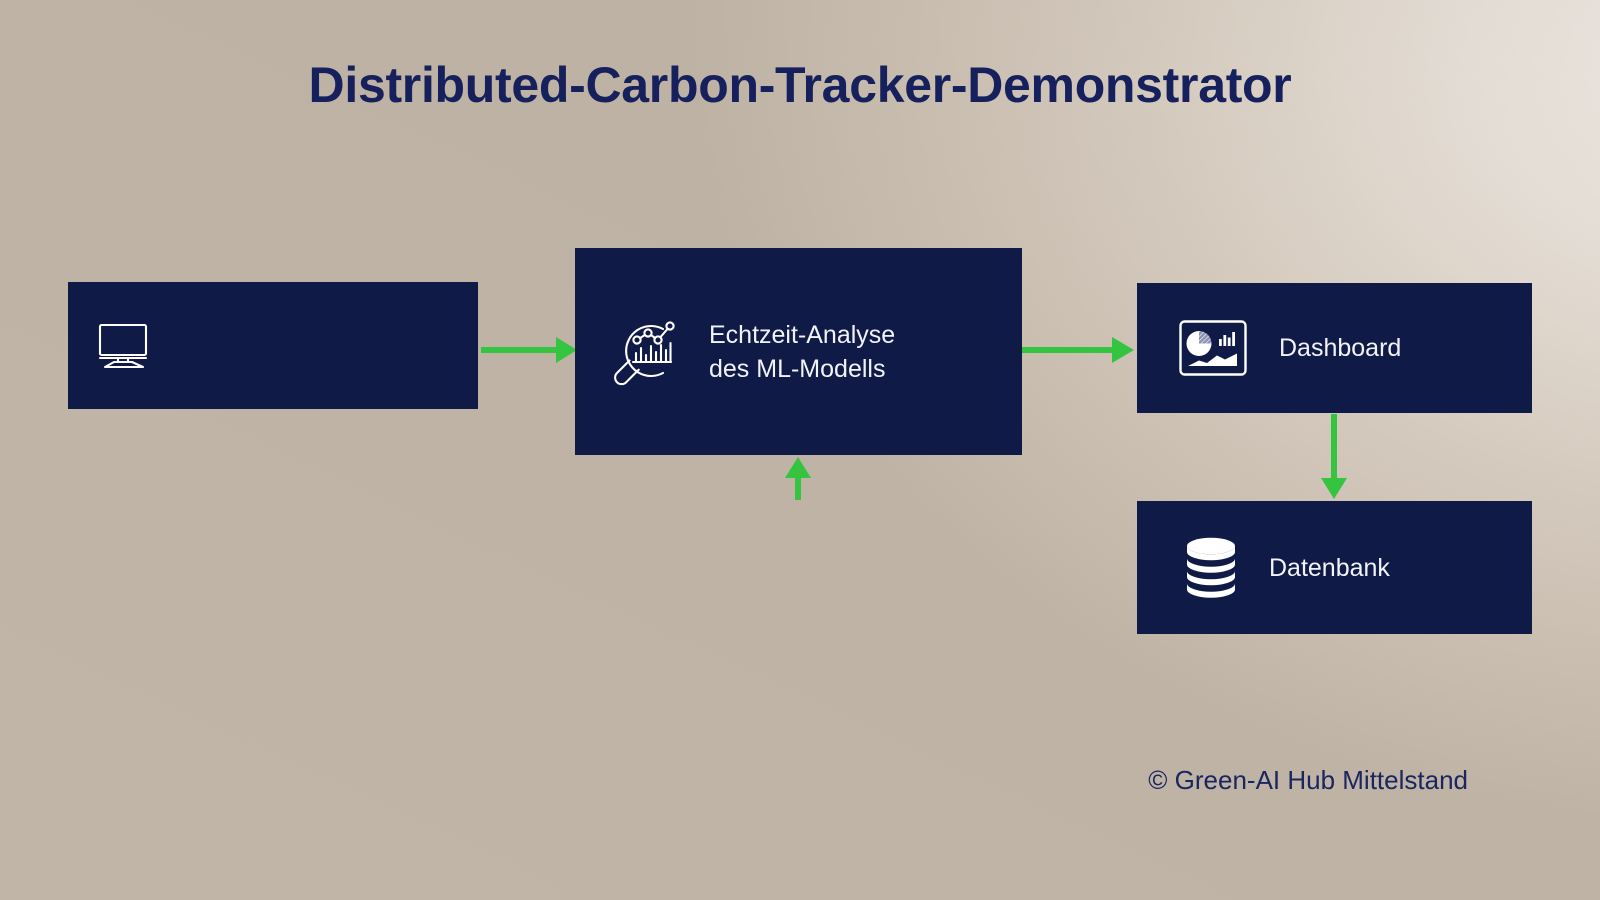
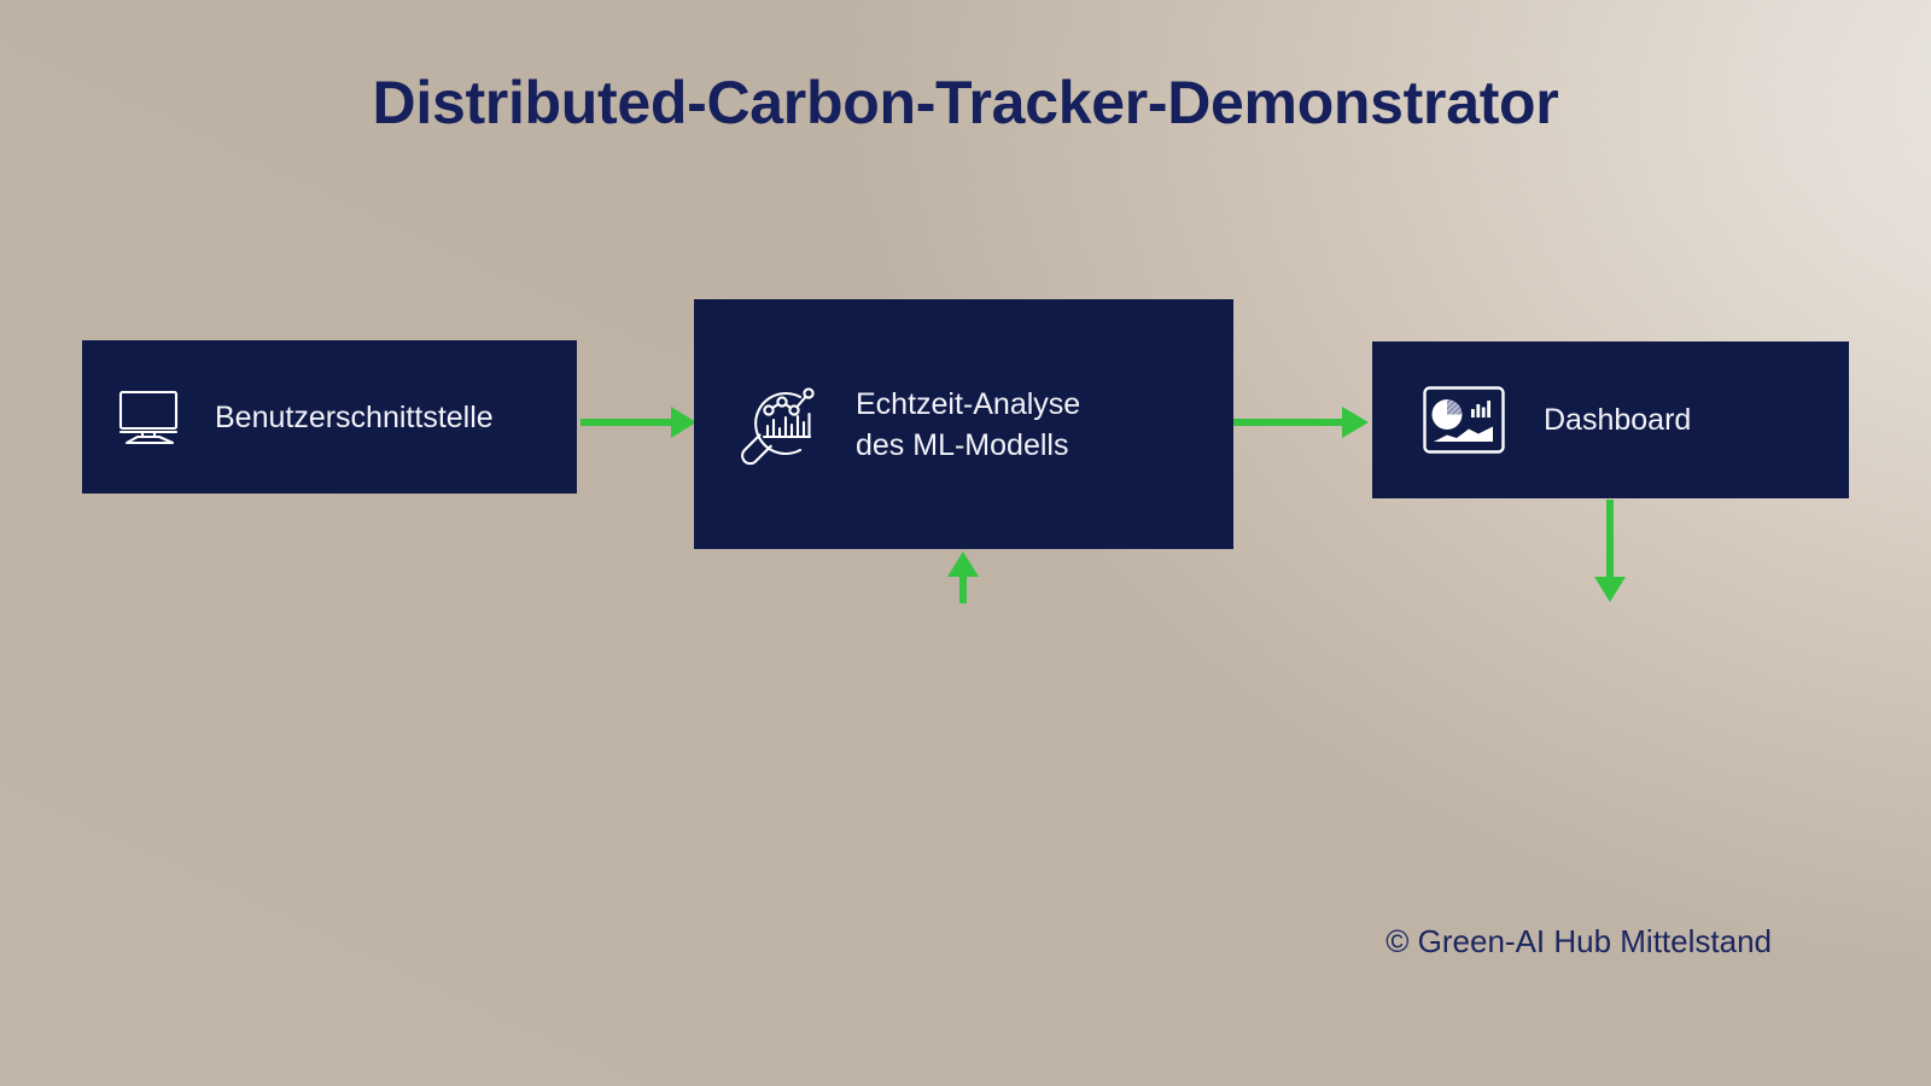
  Distributed-Carbon-Tracker-Demonstrator
+ Benutzerschnittstelle
  Echtzeit-Analyse
  des ML-Modells
  Dashboard
- Datenbank
  © Green-AI Hub Mittelstand
